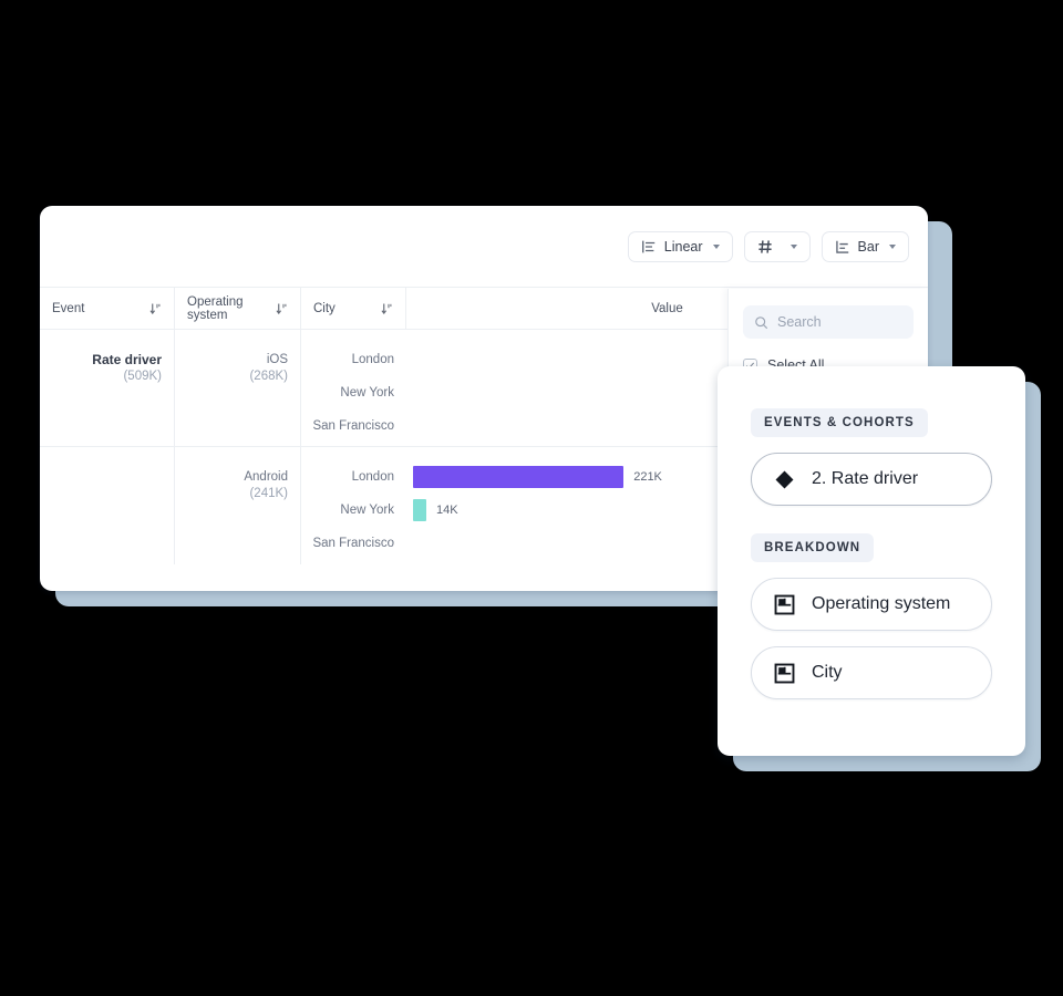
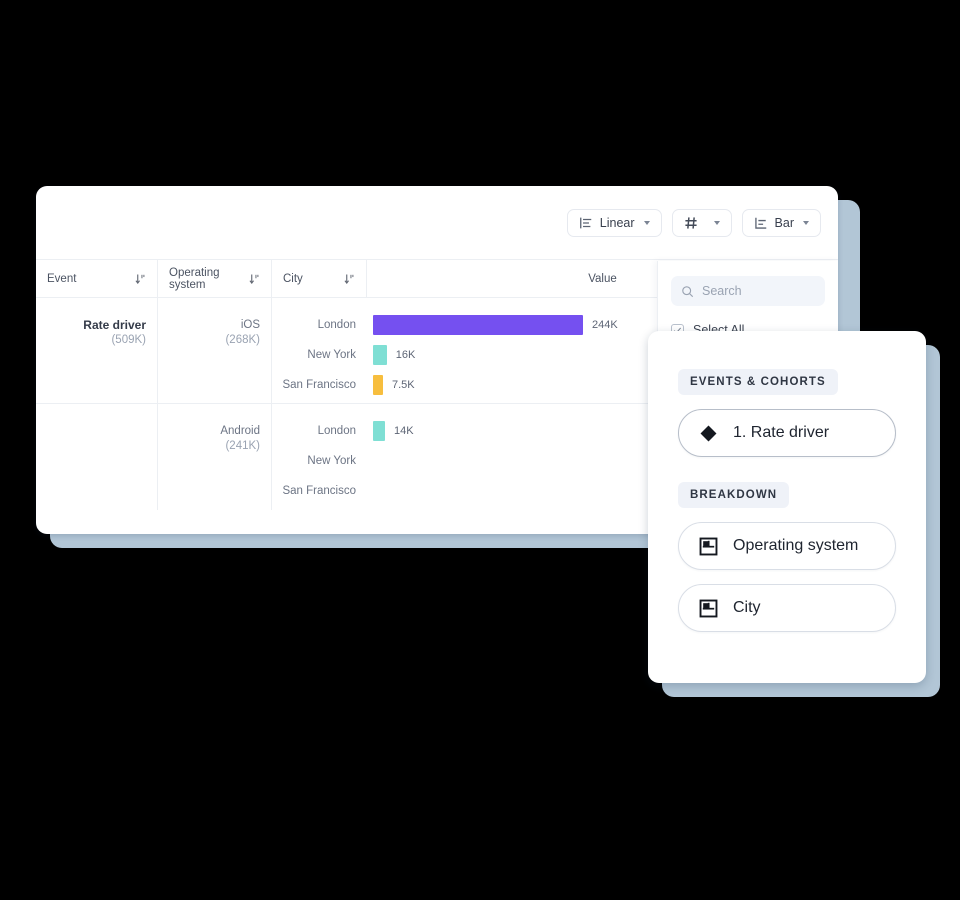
  Linear
  Bar
  Event
  Operating system
  City
  Value
  Rate driver
  (509K)
  iOS
  (268K)
  London
  New York
  San Francisco
+ 244K
+ 16K
+ 7.5K
  Android
  (241K)
  London
  New York
  San Francisco
- 221K
  14K
  Search
  Select All
  EVENTS & COHORTS
- 2. Rate driver
+ 1. Rate driver
  BREAKDOWN
  Operating system
  City
